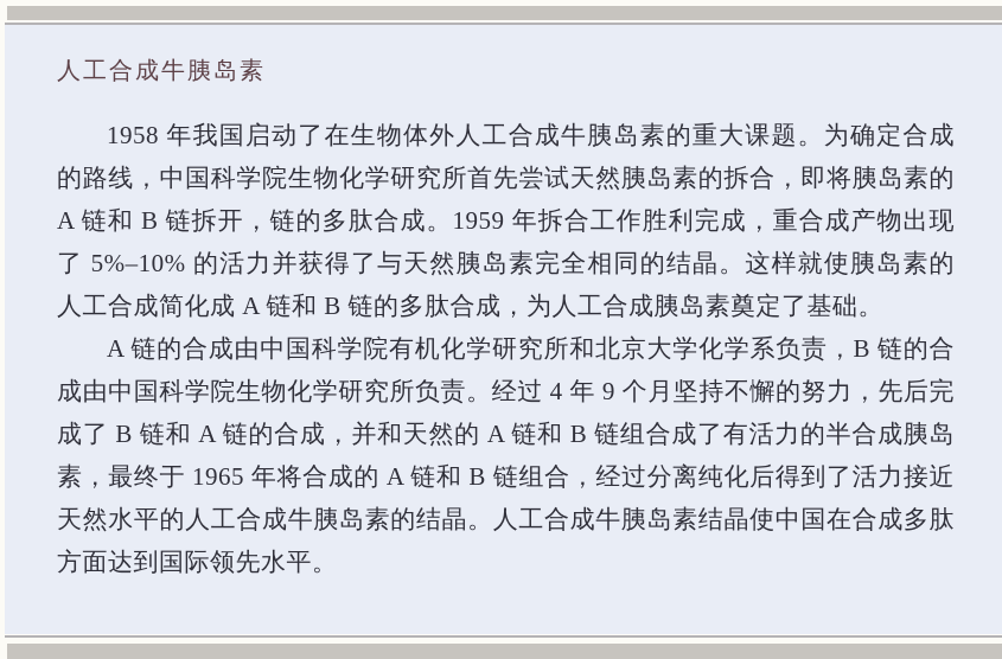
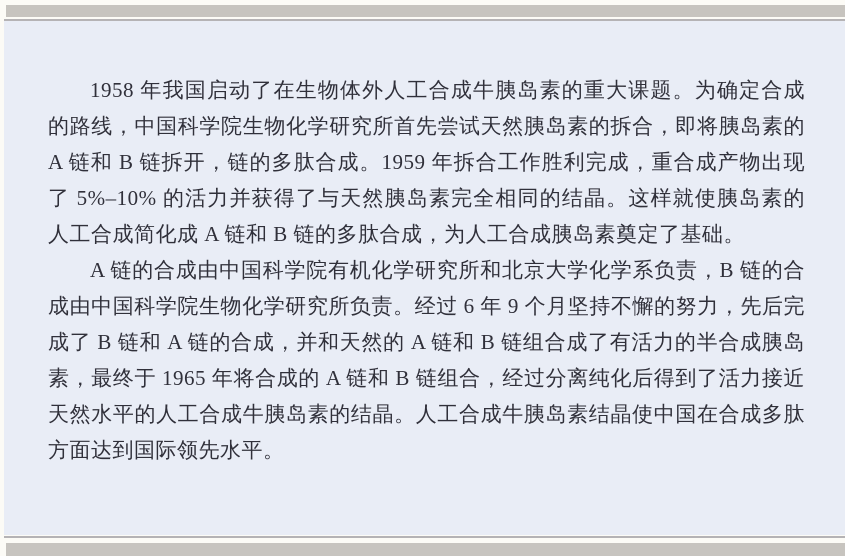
- 人工合成牛胰岛素
  1958 年我国启动了在生物体外人工合成牛胰岛素的重大课题。为确定合成的路线，中国科学院生物化学研究所首先尝试天然胰岛素的拆合，即将胰岛素的 A 链和 B 链拆开，链的多肽合成。1959 年拆合工作胜利完成，重合成产物出现了 5%–10% 的活力并获得了与天然胰岛素完全相同的结晶。这样就使胰岛素的人工合成简化成 A 链和 B 链的多肽合成，为人工合成胰岛素奠定了基础。
- A 链的合成由中国科学院有机化学研究所和北京大学化学系负责，B 链的合成由中国科学院生物化学研究所负责。经过 4 年 9 个月坚持不懈的努力，先后完成了 B 链和 A 链的合成，并和天然的 A 链和 B 链组合成了有活力的半合成胰岛素，最终于 1965 年将合成的 A 链和 B 链组合，经过分离纯化后得到了活力接近天然水平的人工合成牛胰岛素的结晶。人工合成牛胰岛素结晶使中国在合成多肽方面达到国际领先水平。
+ A 链的合成由中国科学院有机化学研究所和北京大学化学系负责，B 链的合成由中国科学院生物化学研究所负责。经过 6 年 9 个月坚持不懈的努力，先后完成了 B 链和 A 链的合成，并和天然的 A 链和 B 链组合成了有活力的半合成胰岛素，最终于 1965 年将合成的 A 链和 B 链组合，经过分离纯化后得到了活力接近天然水平的人工合成牛胰岛素的结晶。人工合成牛胰岛素结晶使中国在合成多肽方面达到国际领先水平。
